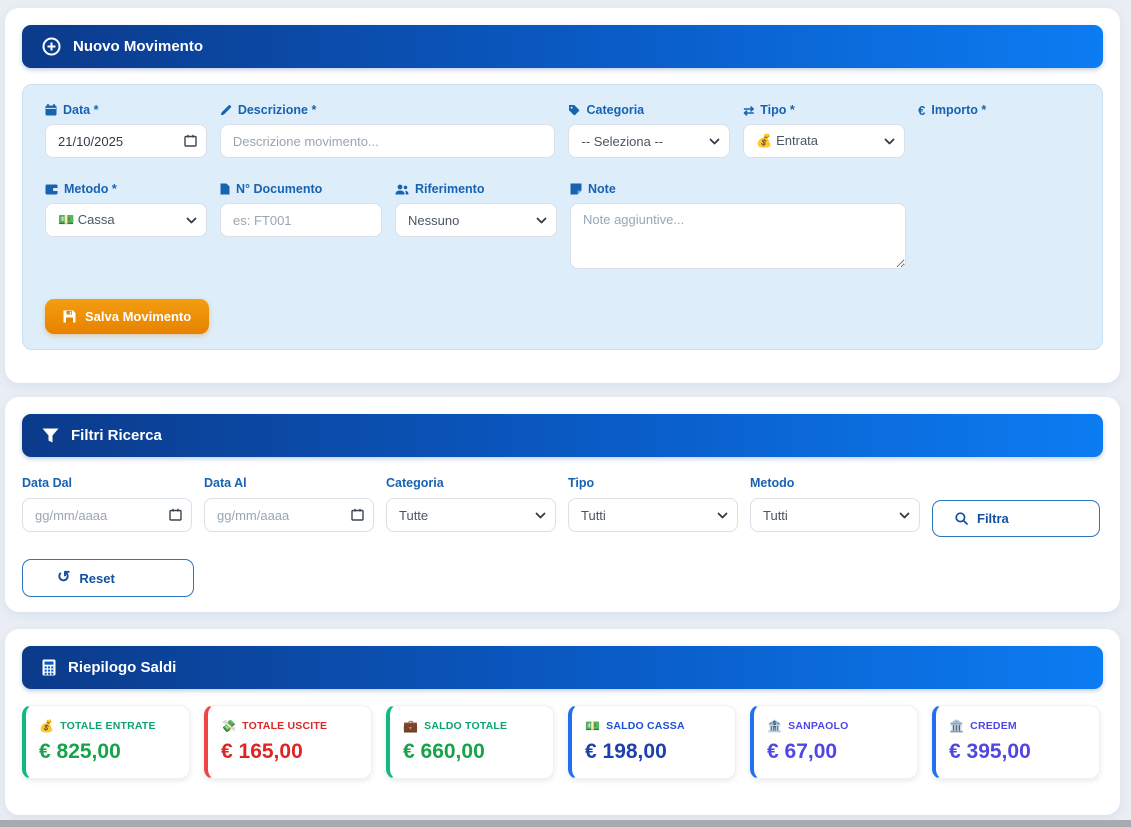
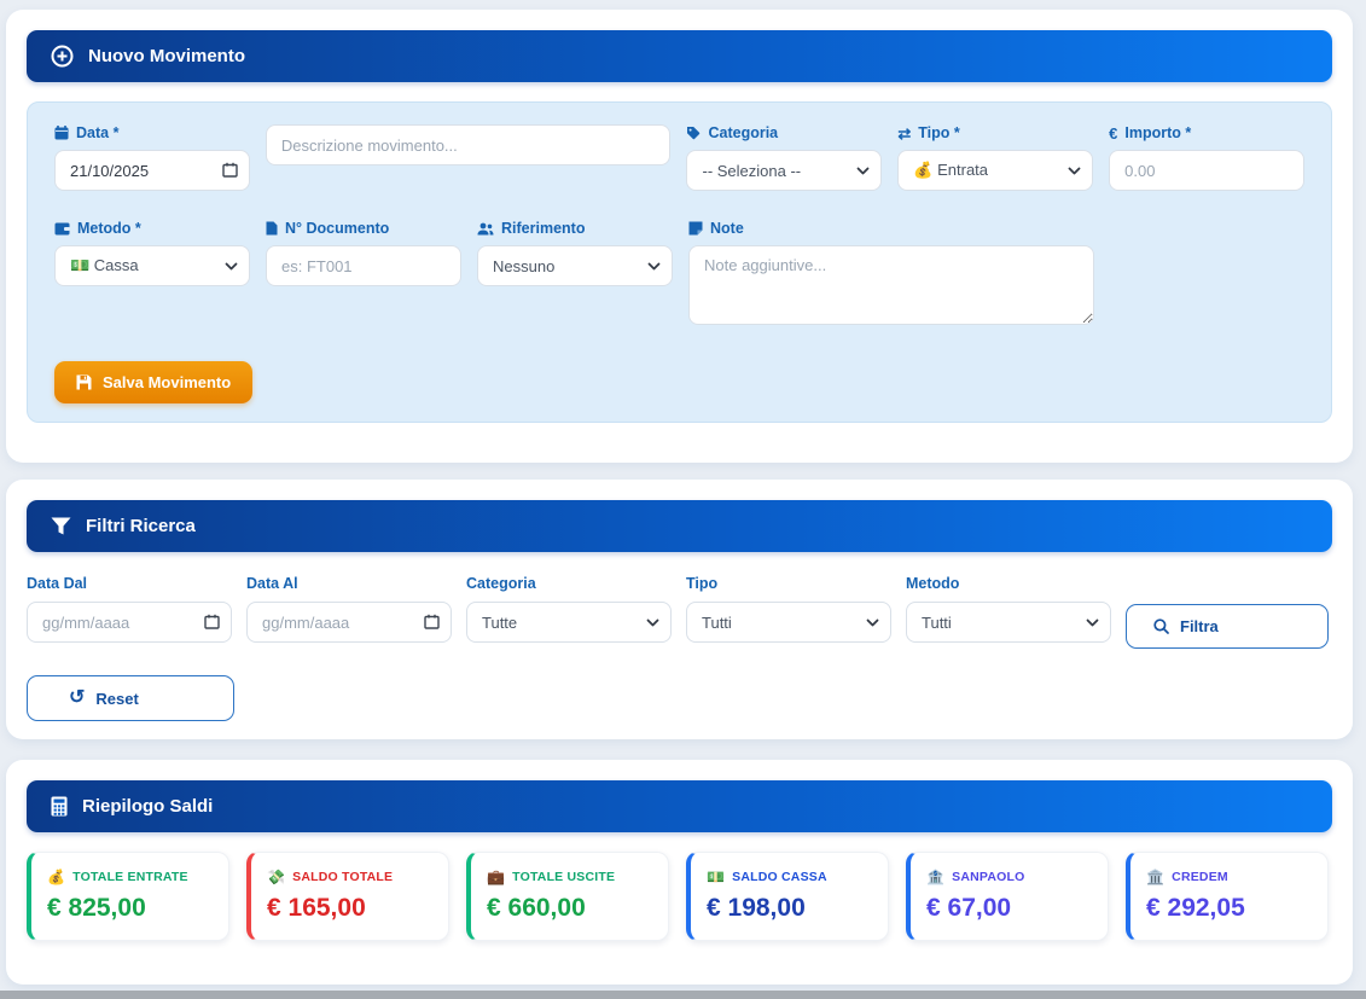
  Nuovo Movimento
  Data *
  21/10/2025
- Descrizione *
  Descrizione movimento...
  Categoria
  -- Seleziona --
  ⇄
  Tipo *
  💰 Entrata
  €
  Importo *
+ 0.00
  Metodo *
  💵 Cassa
  N° Documento
  es: FT001
  Riferimento
  Nessuno
  Note
  Note aggiuntive...
  Salva Movimento
  Filtri Ricerca
  Data Dal
  gg/mm/aaaa
  Data Al
  gg/mm/aaaa
  Categoria
  Tutte
  Tipo
  Tutti
  Metodo
  Tutti
  Filtra
  ↺
  Reset
  Riepilogo Saldi
  💰
  TOTALE ENTRATE
  € 825,00
  💸
- TOTALE USCITE
+ SALDO TOTALE
  € 165,00
  💼
- SALDO TOTALE
+ TOTALE USCITE
  € 660,00
  💵
  SALDO CASSA
  € 198,00
  🏦
  SANPAOLO
  € 67,00
  🏛️
  CREDEM
- € 395,00
+ € 292,05
